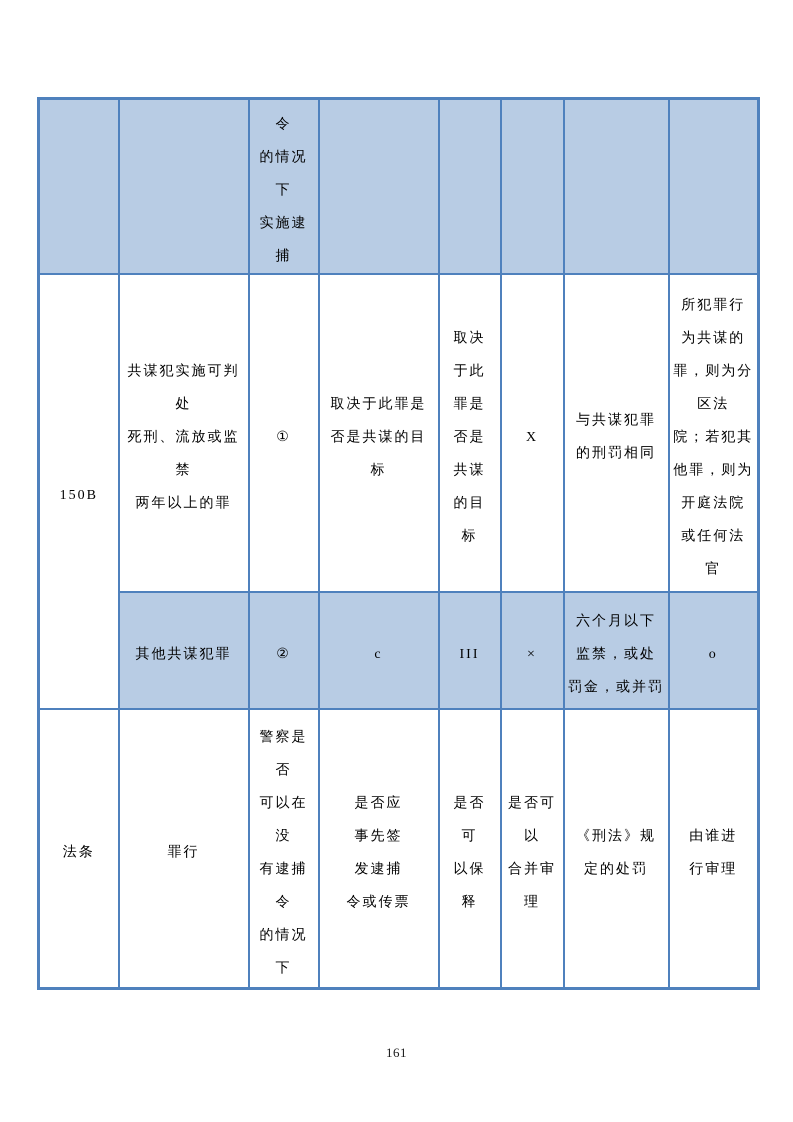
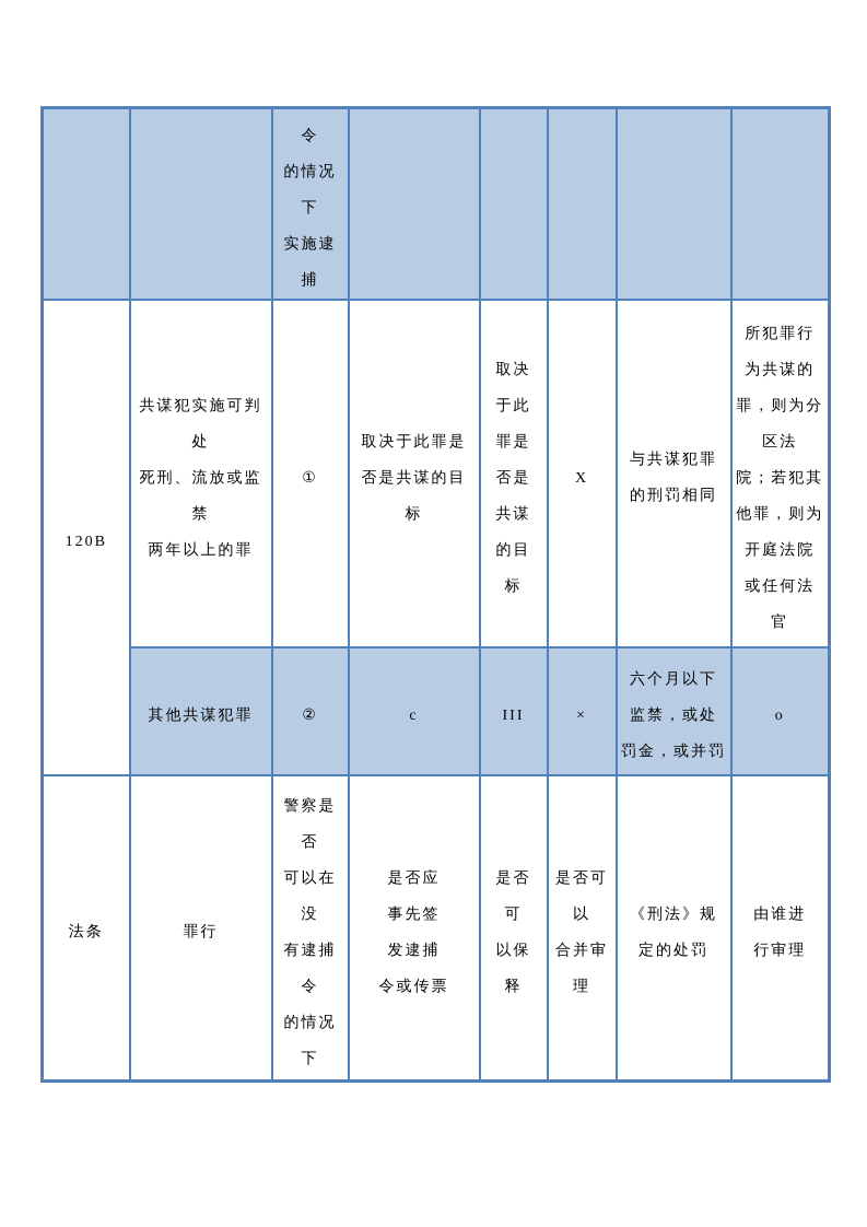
  		令 的情况 下 实施逮 捕
- 150B	共谋犯实施可判处 死刑、流放或监禁 两年以上的罪	①	取决于此罪是 否是共谋的目 标	取决 于此 罪是 否是 共谋 的目 标	X	与共谋犯罪 的刑罚相同	所犯罪行 为共谋的 罪，则为分 区法 院；若犯其 他罪，则为 开庭法院 或任何法 官
+ 120B	共谋犯实施可判处 死刑、流放或监禁 两年以上的罪	①	取决于此罪是 否是共谋的目 标	取决 于此 罪是 否是 共谋 的目 标	X	与共谋犯罪 的刑罚相同	所犯罪行 为共谋的 罪，则为分 区法 院；若犯其 他罪，则为 开庭法院 或任何法 官
  其他共谋犯罪	②	c	III	×	六个月以下 监禁，或处 罚金，或并罚	o
  法条	罪行	警察是 否 可以在 没 有逮捕 令 的情况 下	是否应 事先签 发逮捕 令或传票	是否 可 以保 释	是否可 以 合并审 理	《刑法》规 定的处罚	由谁进 行审理
- 161
